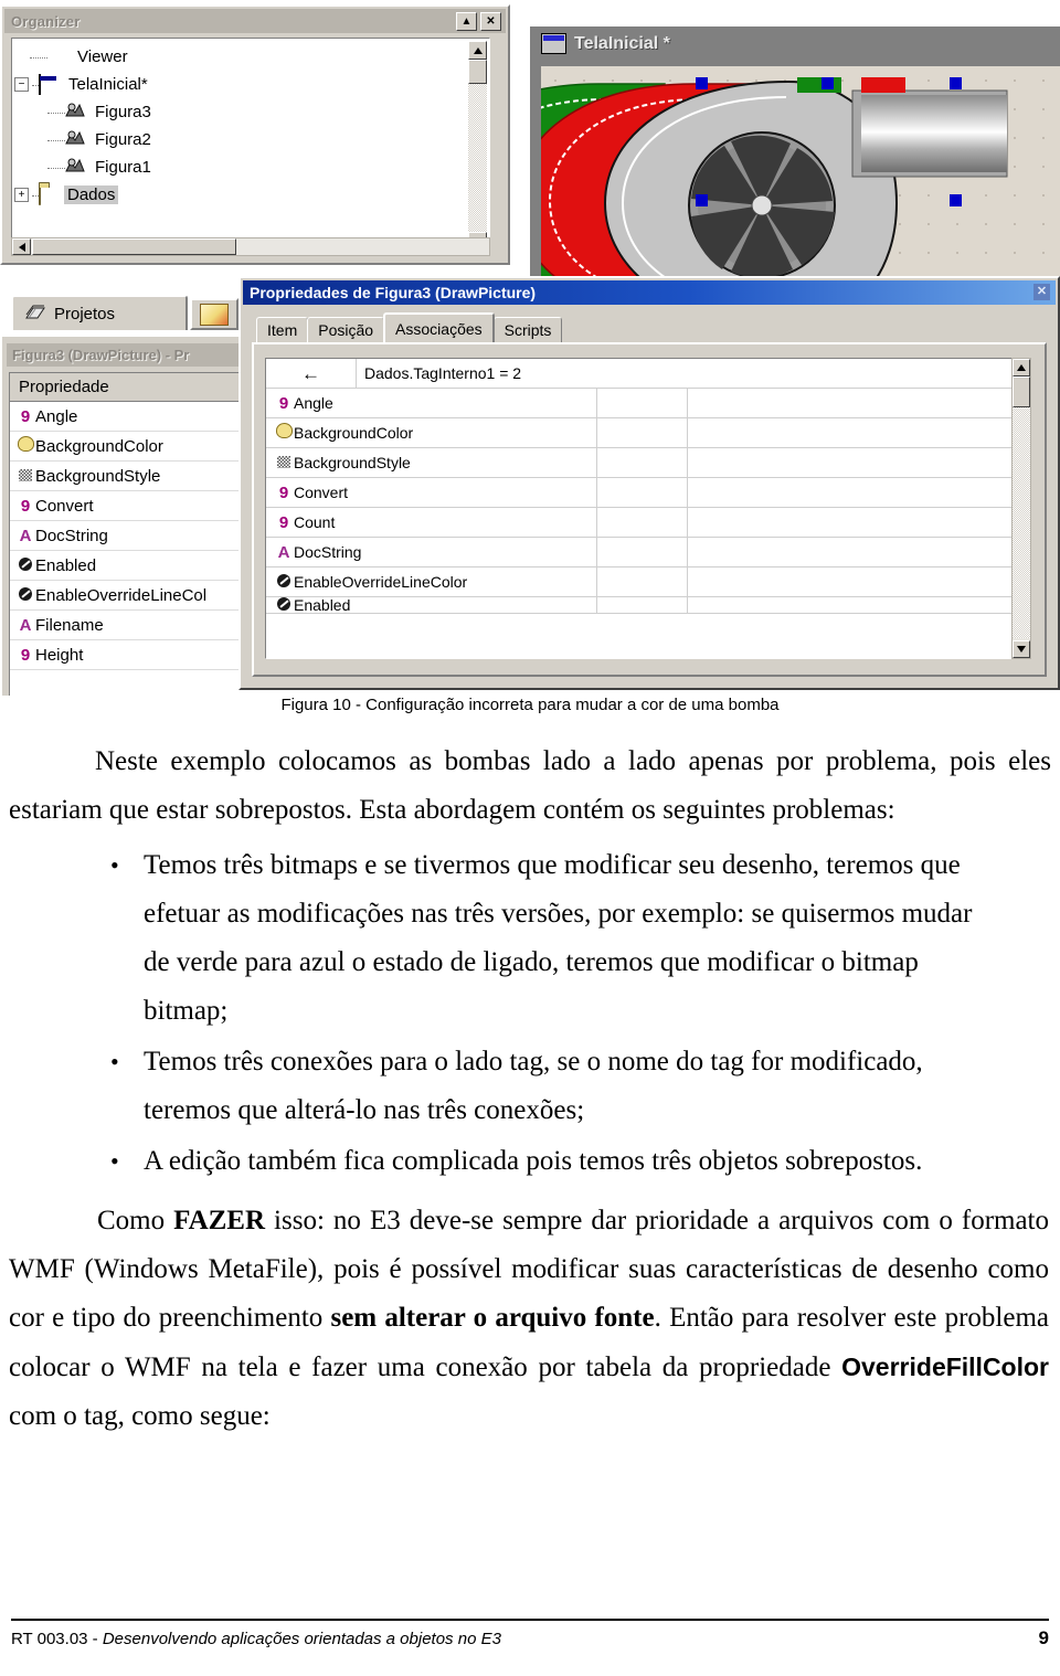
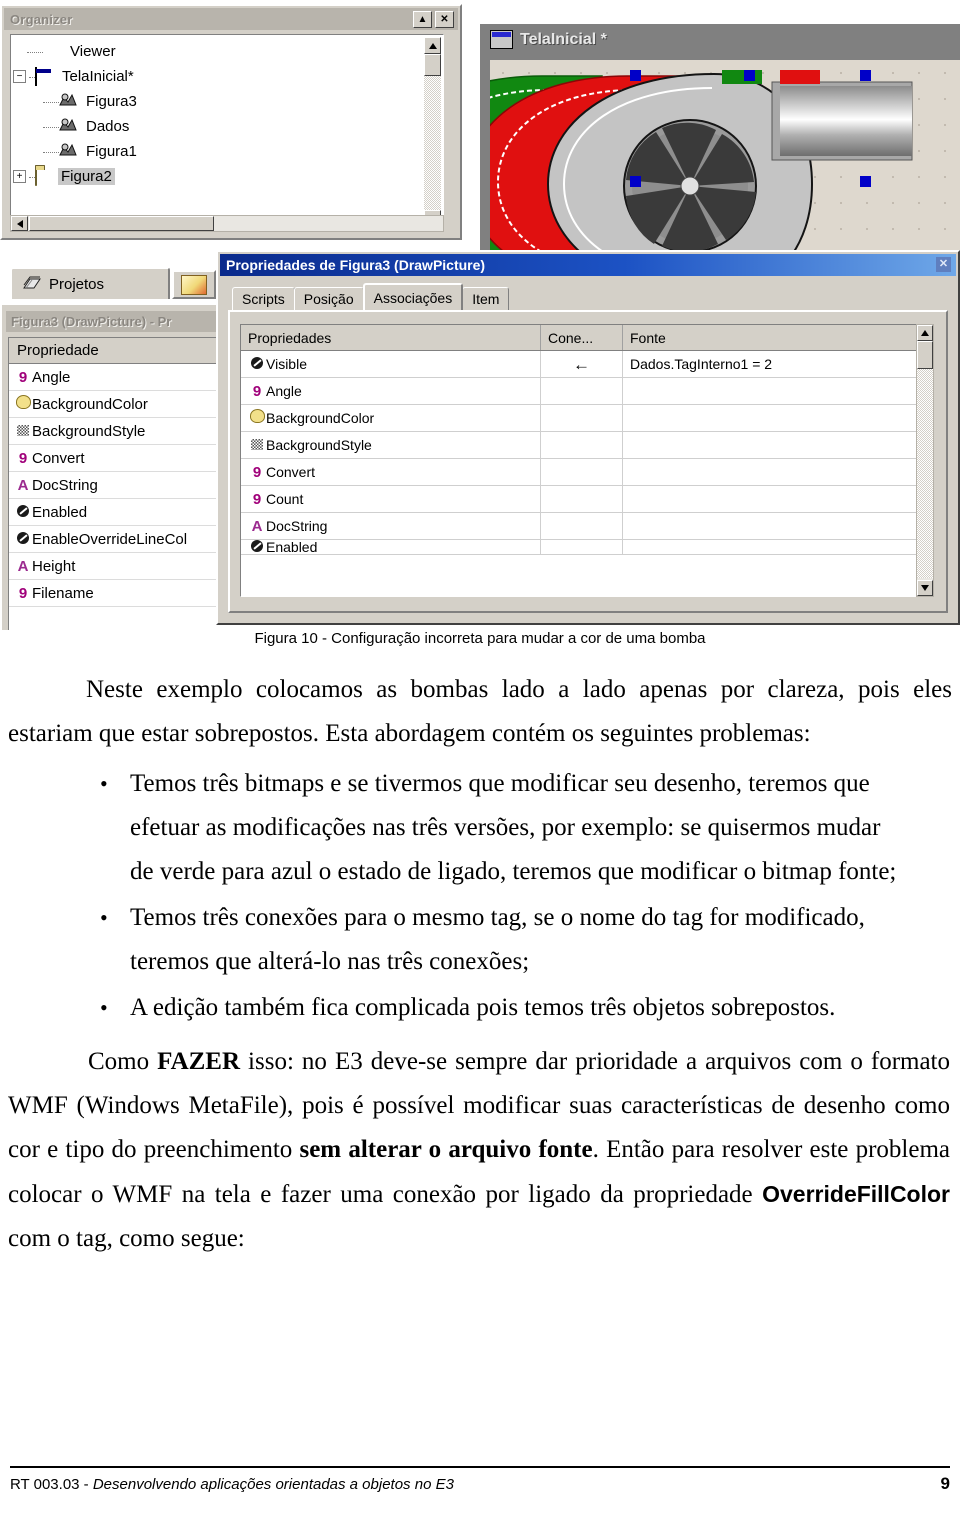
  Organizer
  ▲
  ✕
  Viewer
  −
  TelaInicial*
  Figura3
- Figura2
+ Dados
  Figura1
  +
- Dados
+ Figura2
  Projetos
  Figura3 (DrawPicture) - Pr
  Propriedade
  9
  Angle
  BackgroundColor
  BackgroundStyle
  9
  Convert
  A
  DocString
  Enabled
  EnableOverrideLineCol
  A
- Filename
+ Height
  9
- Height
+ Filename
  TelaInicial *
  Propriedades de Figura3 (DrawPicture)
  ✕
- Item
+ Scripts
  Posição
  Associações
- Scripts
+ Item
+ Propriedades
+ Cone...
+ Fonte
+ Visible
  ←
  Dados.TagInterno1 = 2
  9
  Angle
  BackgroundColor
  BackgroundStyle
  9
  Convert
  9
  Count
  A
  DocString
- EnableOverrideLineColor
  Enabled
  Figura 10 - Configuração incorreta para mudar a cor de uma bomba
- Neste exemplo colocamos as bombas lado a lado apenas por problema, pois eles estariam que estar sobrepostos. Esta abordagem contém os seguintes problemas:
+ Neste exemplo colocamos as bombas lado a lado apenas por clareza, pois eles estariam que estar sobrepostos. Esta abordagem contém os seguintes problemas:
- Temos três bitmaps e se tivermos que modificar seu desenho, teremos que efetuar as modificações nas três versões, por exemplo: se quisermos mudar de verde para azul o estado de ligado, teremos que modificar o bitmap bitmap;
+ Temos três bitmaps e se tivermos que modificar seu desenho, teremos que efetuar as modificações nas três versões, por exemplo: se quisermos mudar de verde para azul o estado de ligado, teremos que modificar o bitmap fonte;
- Temos três conexões para o lado tag, se o nome do tag for modificado, teremos que alterá-lo nas três conexões;
+ Temos três conexões para o mesmo tag, se o nome do tag for modificado, teremos que alterá-lo nas três conexões;
  A edição também fica complicada pois temos três objetos sobrepostos.
- Como FAZER isso: no E3 deve-se sempre dar prioridade a arquivos com o formato WMF (Windows MetaFile), pois é possível modificar suas características de desenho como cor e tipo do preenchimento sem alterar o arquivo fonte. Então para resolver este problema colocar o WMF na tela e fazer uma conexão por tabela da propriedade OverrideFillColor com o tag, como segue:
+ Como FAZER isso: no E3 deve-se sempre dar prioridade a arquivos com o formato WMF (Windows MetaFile), pois é possível modificar suas características de desenho como cor e tipo do preenchimento sem alterar o arquivo fonte. Então para resolver este problema colocar o WMF na tela e fazer uma conexão por ligado da propriedade OverrideFillColor com o tag, como segue:
  RT 003.03 - Desenvolvendo aplicações orientadas a objetos no E3
  9
